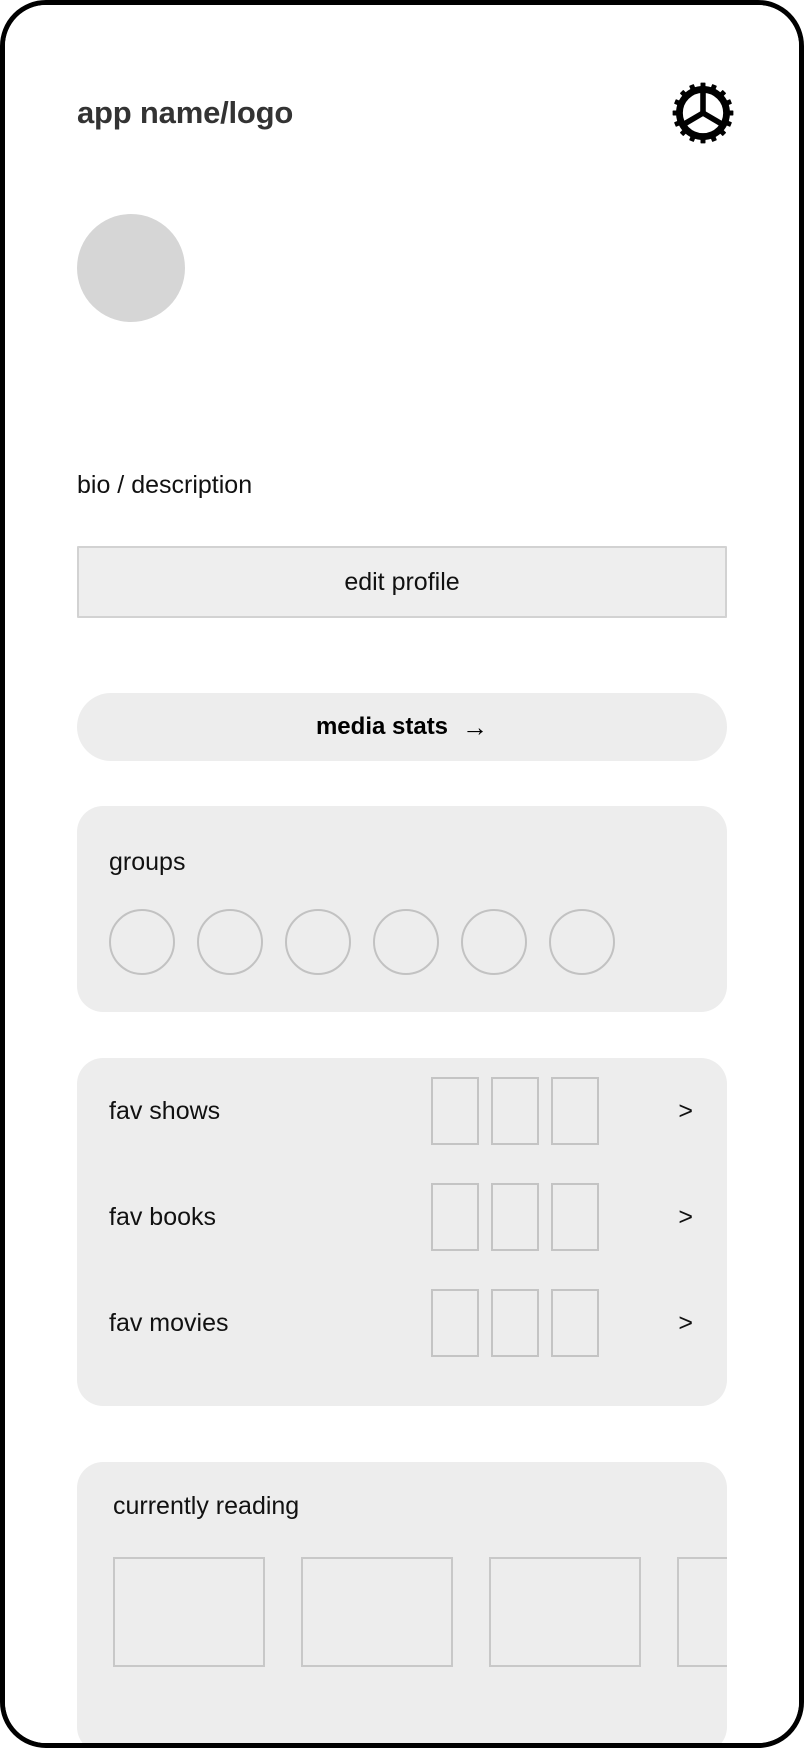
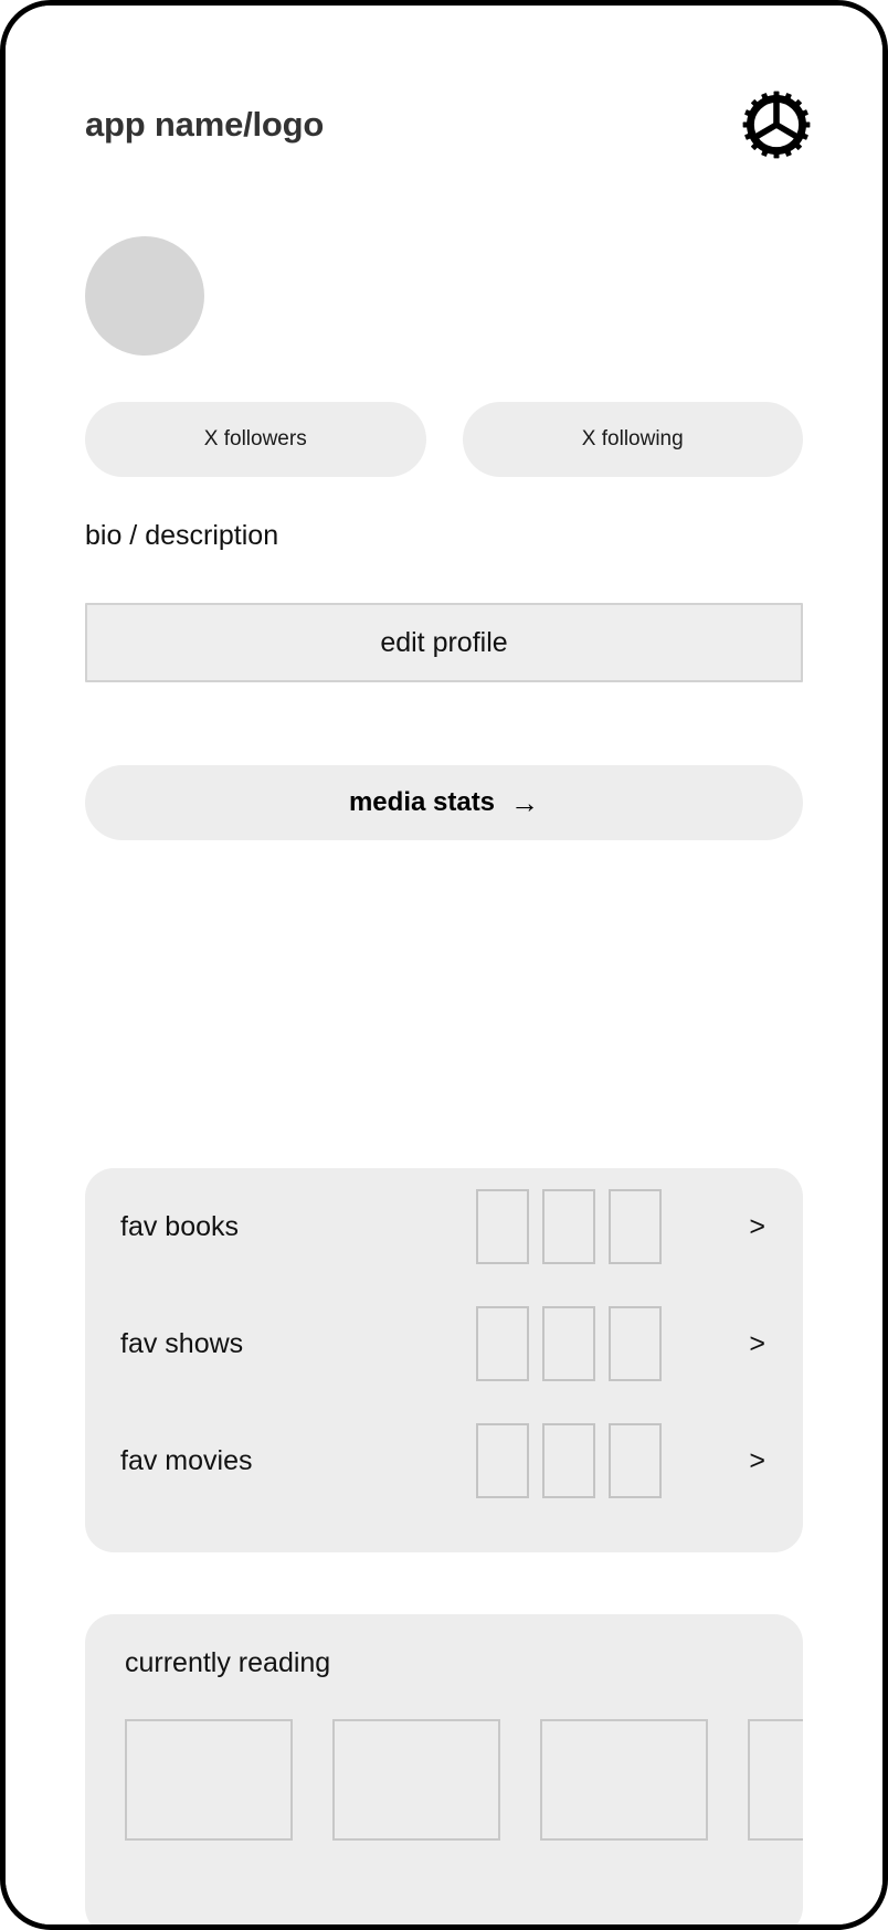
  app name/logo
+ X followers
+ X following
  bio / description
  edit profile
  media stats
  →
- groups
- fav shows
+ fav books
  >
- fav books
+ fav shows
  >
  fav movies
  >
  currently reading
